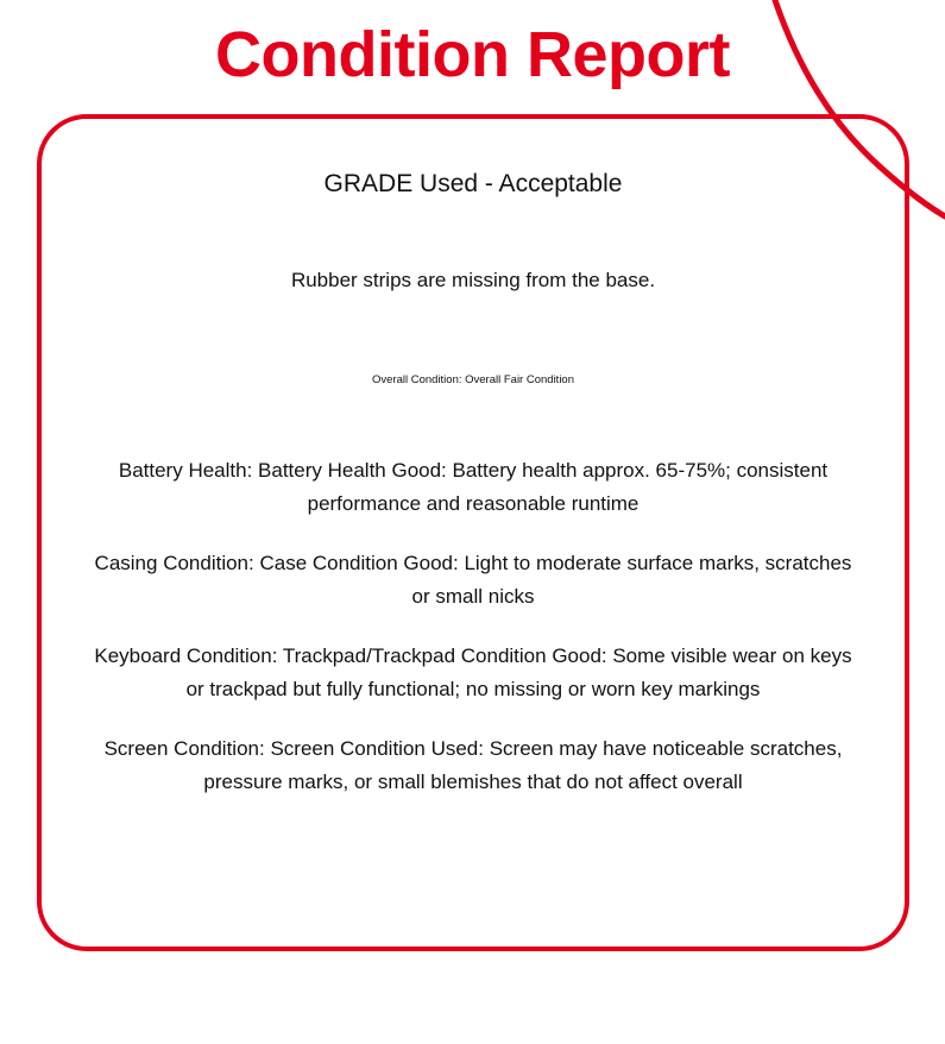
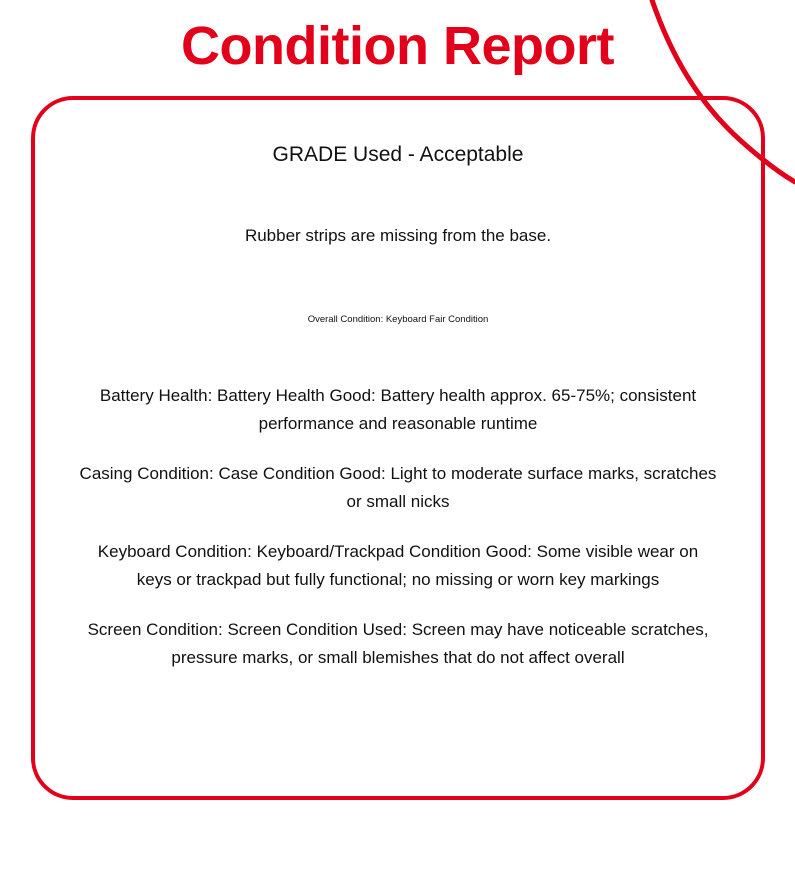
  Condition Report
  GRADE Used - Acceptable
  Rubber strips are missing from the base.
- Overall Condition: Overall Fair Condition
+ Overall Condition: Keyboard Fair Condition
  Battery Health: Battery Health Good: Battery health approx. 65-75%; consistent performance and reasonable runtime
  Casing Condition: Case Condition Good: Light to moderate surface marks, scratches or small nicks
- Keyboard Condition: Trackpad/Trackpad Condition Good: Some visible wear on keys or trackpad but fully functional; no missing or worn key markings
+ Keyboard Condition: Keyboard/Trackpad Condition Good: Some visible wear on keys or trackpad but fully functional; no missing or worn key markings
  Screen Condition: Screen Condition Used: Screen may have noticeable scratches, pressure marks, or small blemishes that do not affect overall
